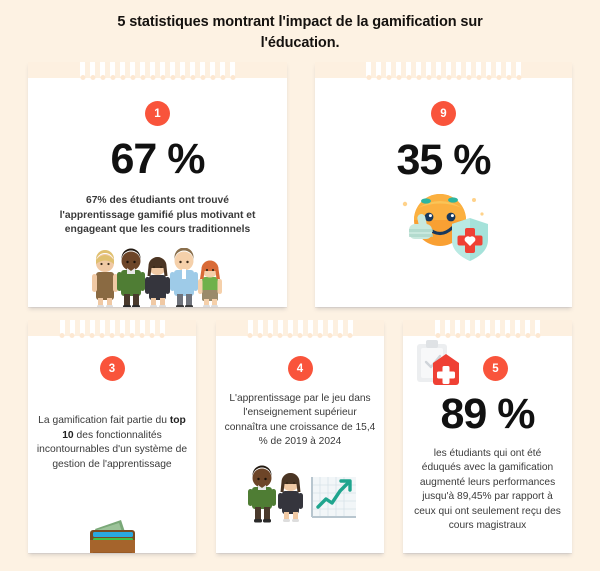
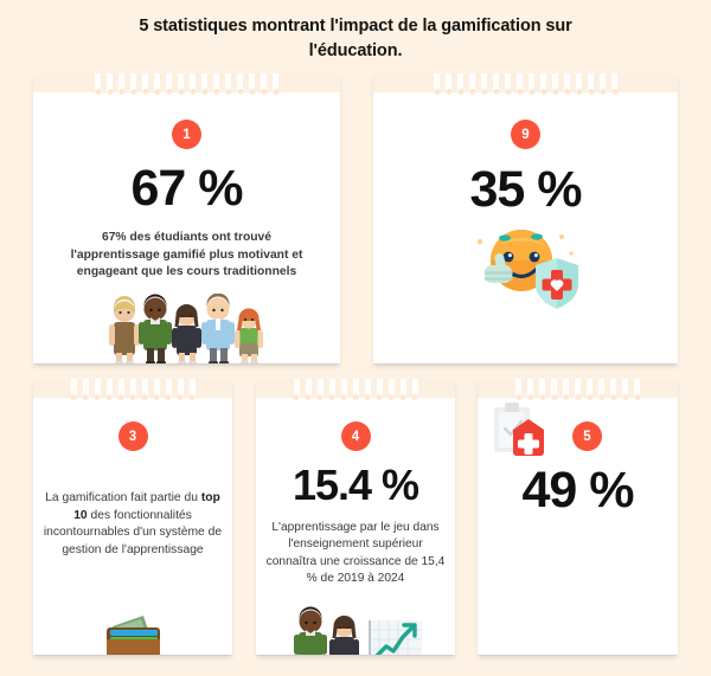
  5 statistiques montrant l'impact de la gamification sur l'éducation.
  1
  67 %
  67% des étudiants ont trouvé l'apprentissage gamifié plus motivant et engageant que les cours traditionnels
  9
  35 %
  3
  La gamification fait partie du top 10 des fonctionnalités incontournables d'un système de gestion de l'apprentissage
  4
+ 15.4 %
  L'apprentissage par le jeu dans l'enseignement supérieur connaîtra une croissance de 15,4 % de 2019 à 2024
  5
- 89 %
+ 49 %
- les étudiants qui ont été éduqués avec la gamification augmenté leurs performances jusqu'à 89,45% par rapport à ceux qui ont seulement reçu des cours magistraux
